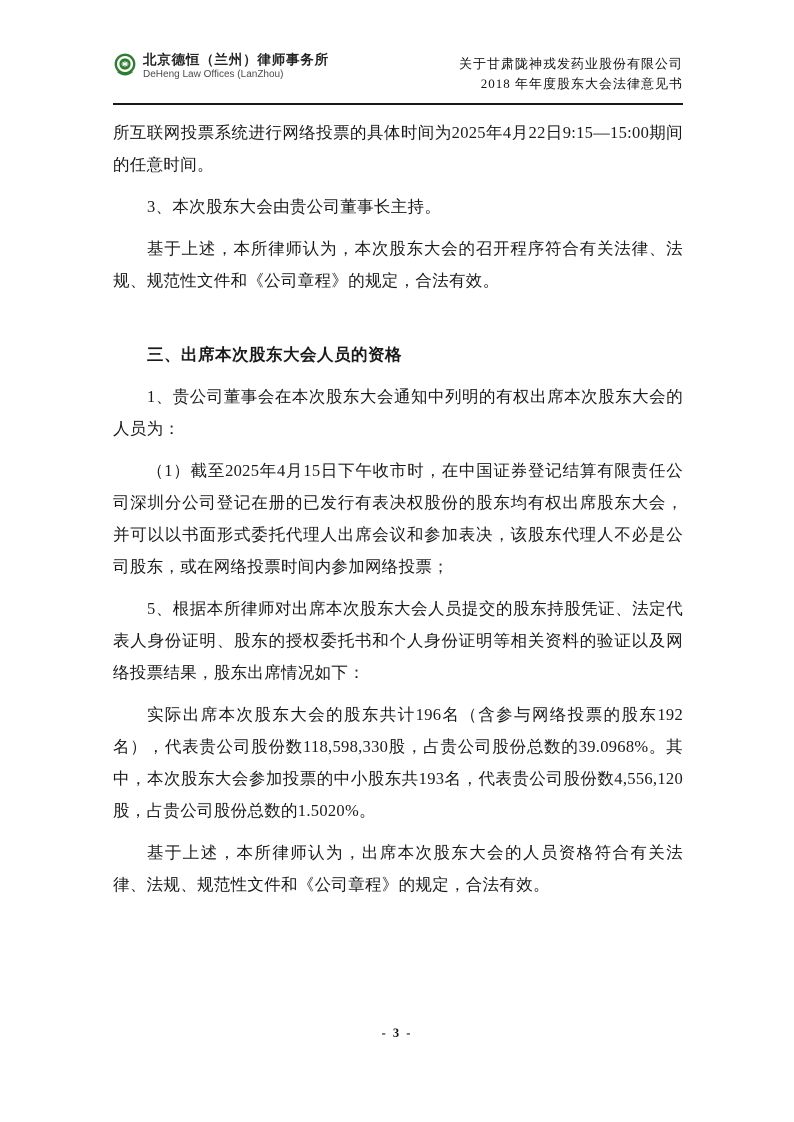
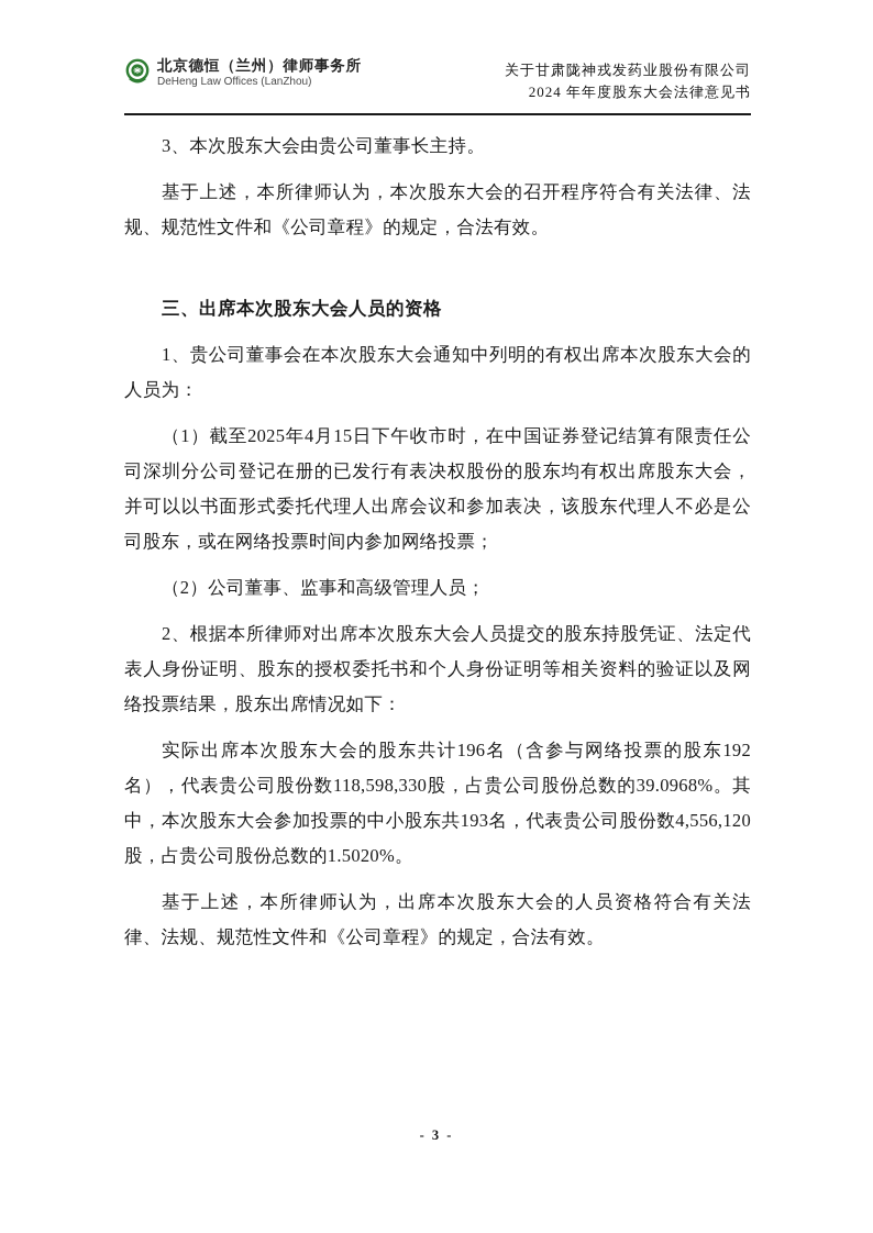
  北京德恒（兰州）律师事务所
  DeHeng Law Offices (LanZhou)
  关于甘肃陇神戎发药业股份有限公司
- 2018 年年度股东大会法律意见书
+ 2024 年年度股东大会法律意见书
- 所互联网投票系统进行网络投票的具体时间为2025年4月22日9:15—15:00期间的任意时间。
  3、本次股东大会由贵公司董事长主持。
  基于上述，本所律师认为，本次股东大会的召开程序符合有关法律、法规、规范性文件和《公司章程》的规定，合法有效。
  三、出席本次股东大会人员的资格
  1、贵公司董事会在本次股东大会通知中列明的有权出席本次股东大会的人员为：
  （1）截至2025年4月15日下午收市时，在中国证券登记结算有限责任公司深圳分公司登记在册的已发行有表决权股份的股东均有权出席股东大会，并可以以书面形式委托代理人出席会议和参加表决，该股东代理人不必是公司股东，或在网络投票时间内参加网络投票；
+ （2）公司董事、监事和高级管理人员；
- 5、根据本所律师对出席本次股东大会人员提交的股东持股凭证、法定代表人身份证明、股东的授权委托书和个人身份证明等相关资料的验证以及网络投票结果，股东出席情况如下：
+ 2、根据本所律师对出席本次股东大会人员提交的股东持股凭证、法定代表人身份证明、股东的授权委托书和个人身份证明等相关资料的验证以及网络投票结果，股东出席情况如下：
  实际出席本次股东大会的股东共计196名（含参与网络投票的股东192名），代表贵公司股份数118,598,330股，占贵公司股份总数的39.0968%。其中，本次股东大会参加投票的中小股东共193名，代表贵公司股份数4,556,120股，占贵公司股份总数的1.5020%。
  基于上述，本所律师认为，出席本次股东大会的人员资格符合有关法律、法规、规范性文件和《公司章程》的规定，合法有效。
  - 3 -
